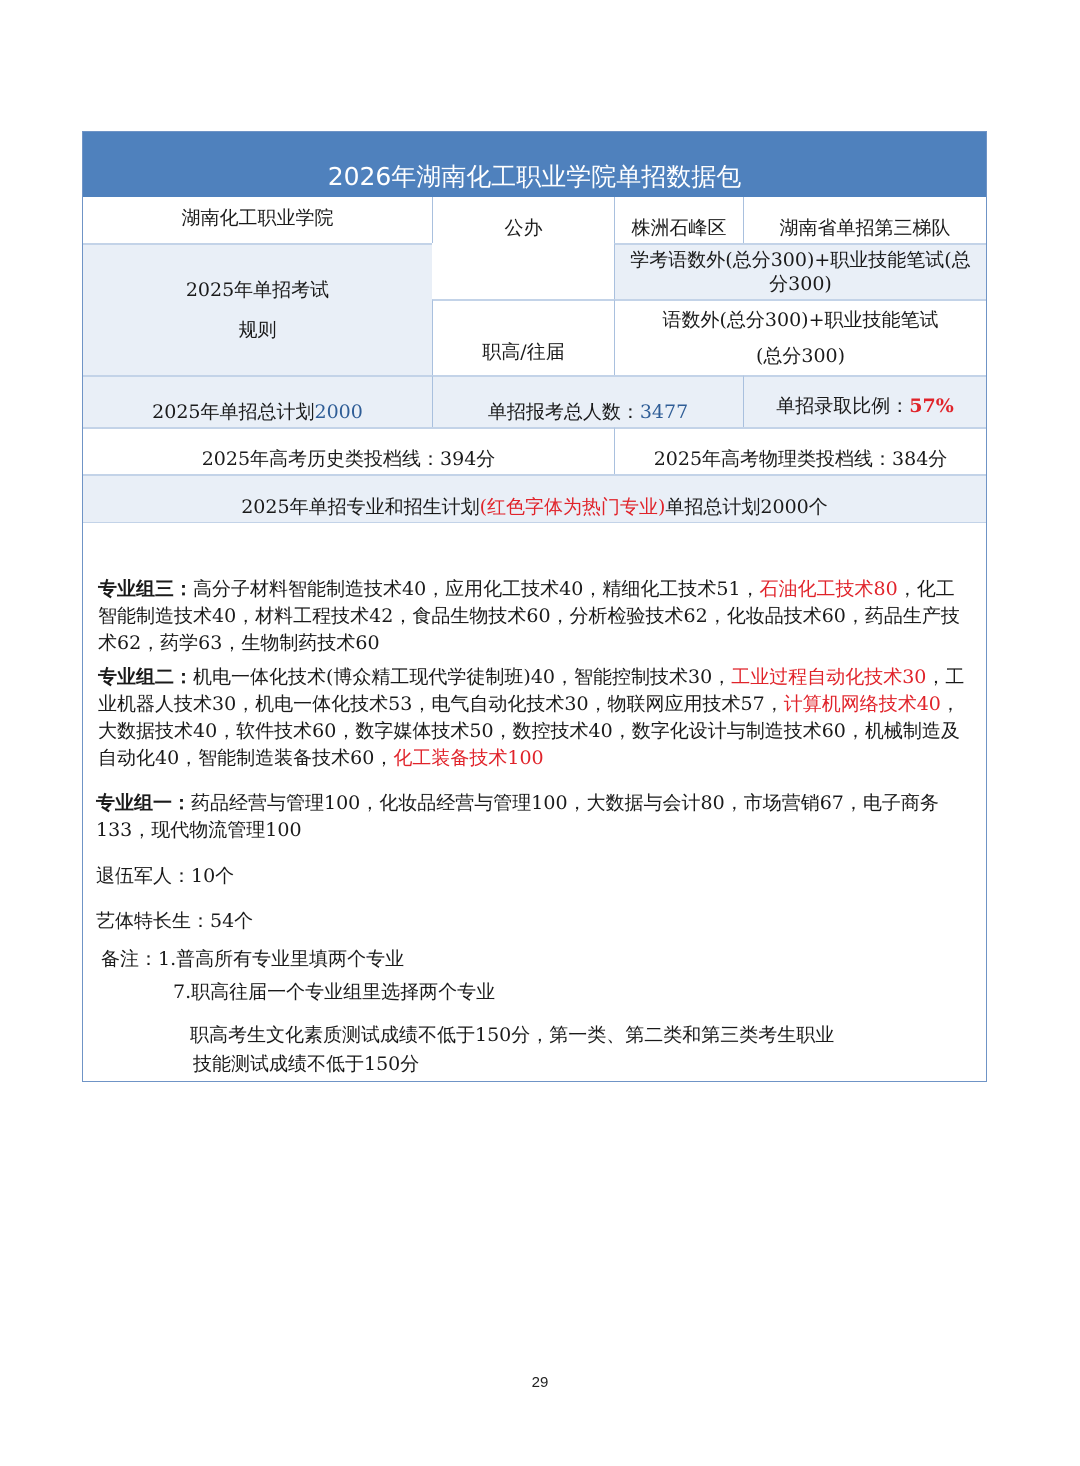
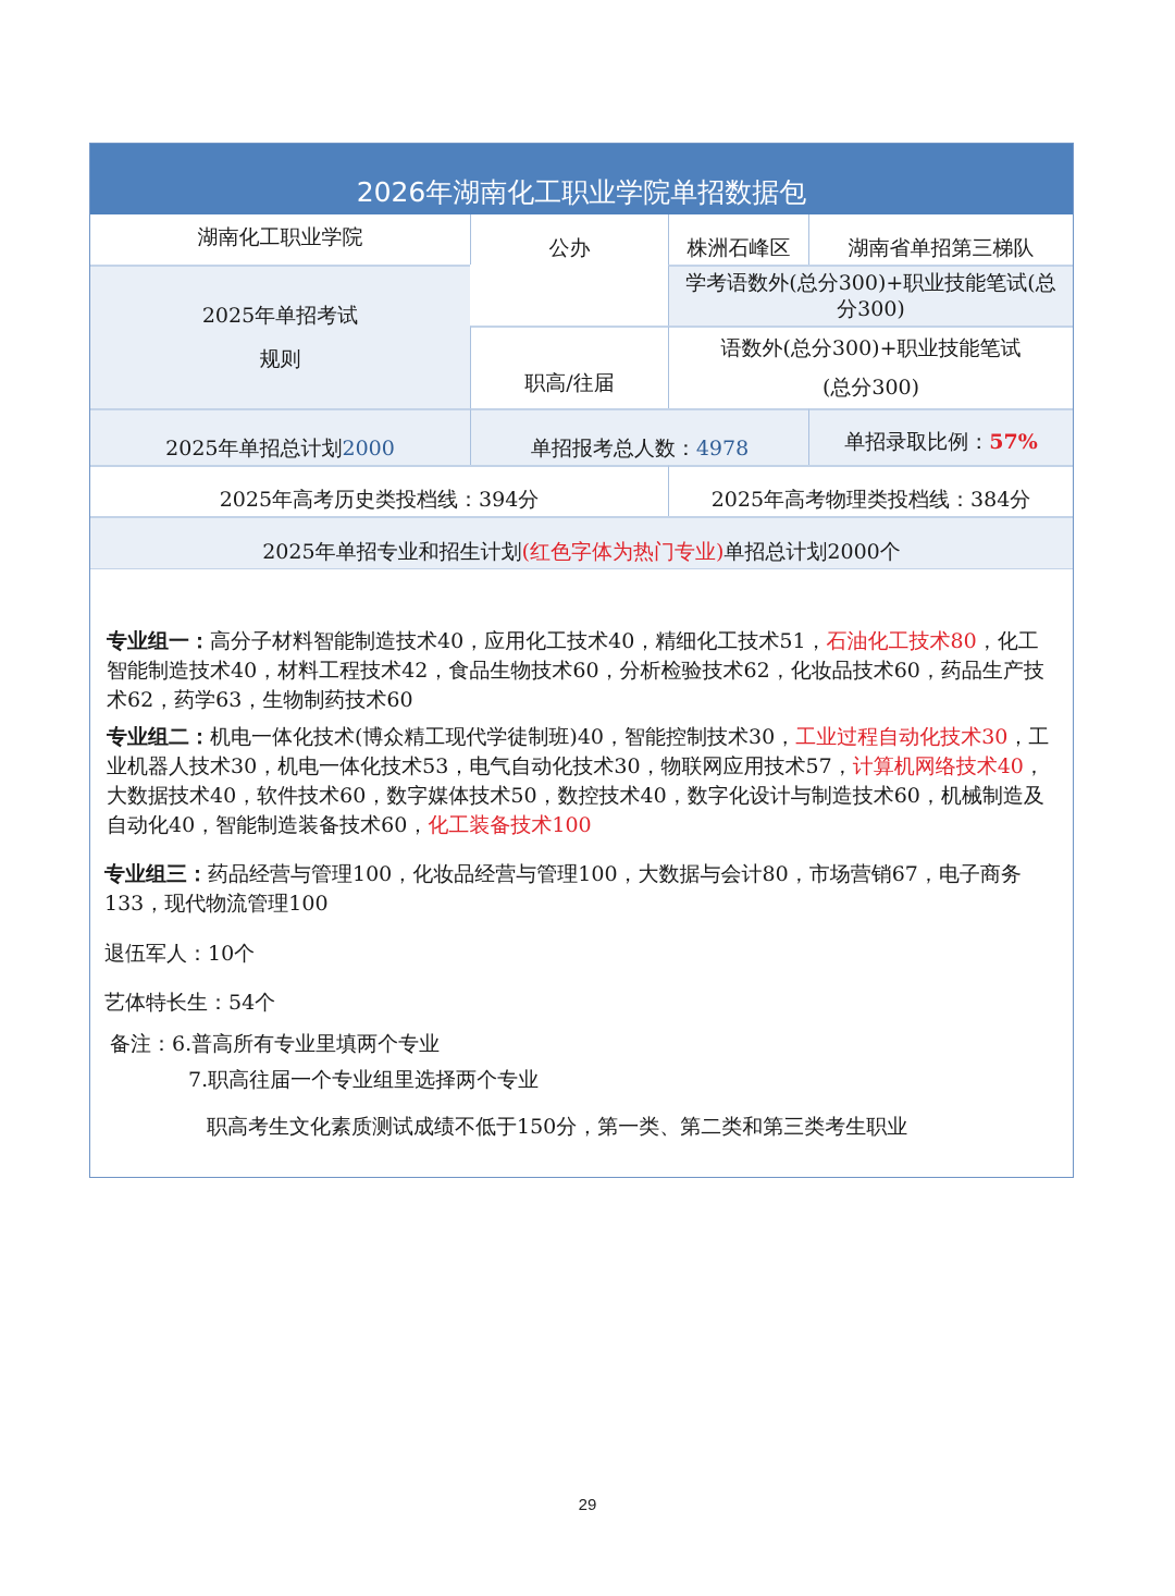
  2026年湖南化工职业学院单招数据包
  湖南化工职业学院
  公办
  株洲石峰区
  湖南省单招第三梯队
  2025年单招考试
  规则
  学考语数外(总分300)+职业技能笔试(总分300)
  职高/往届
  语数外(总分300)+职业技能笔试
  (总分300)
  2025年单招总计划
  2000
  单招报考总人数：
- 3477
+ 4978
  单招录取比例：
  57%
  2025年高考历史类投档线：394分
  2025年高考物理类投档线：384分
  2025年单招专业和招生计划
  (红色字体为热门专业)
  单招总计划2000个
- 专业组三：高分子材料智能制造技术40，应用化工技术40，精细化工技术51，石油化工技术80，化工智能制造技术40，材料工程技术42，食品生物技术60，分析检验技术62，化妆品技术60，药品生产技术62，药学63，生物制药技术60
+ 专业组一：高分子材料智能制造技术40，应用化工技术40，精细化工技术51，石油化工技术80，化工智能制造技术40，材料工程技术42，食品生物技术60，分析检验技术62，化妆品技术60，药品生产技术62，药学63，生物制药技术60
  专业组二：机电一体化技术(博众精工现代学徒制班)40，智能控制技术30，工业过程自动化技术30，工业机器人技术30，机电一体化技术53，电气自动化技术30，物联网应用技术57，计算机网络技术40，大数据技术40，软件技术60，数字媒体技术50，数控技术40，数字化设计与制造技术60，机械制造及自动化40，智能制造装备技术60，化工装备技术100
- 专业组一：药品经营与管理100，化妆品经营与管理100，大数据与会计80，市场营销67，电子商务133，现代物流管理100
+ 专业组三：药品经营与管理100，化妆品经营与管理100，大数据与会计80，市场营销67，电子商务133，现代物流管理100
  退伍军人：10个
  艺体特长生：54个
- 备注：1.普高所有专业里填两个专业
+ 备注：6.普高所有专业里填两个专业
  7.职高往届一个专业组里选择两个专业
  职高考生文化素质测试成绩不低于150分，第一类、第二类和第三类考生职业
- 技能测试成绩不低于150分
  29
